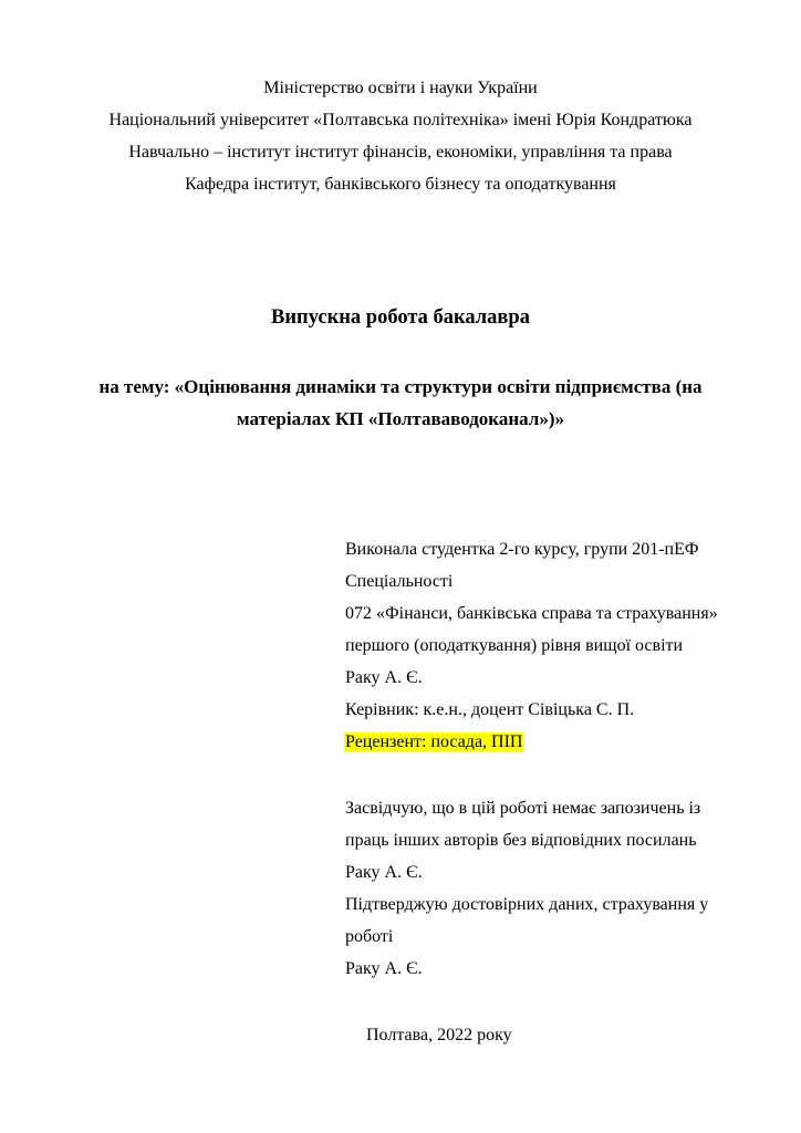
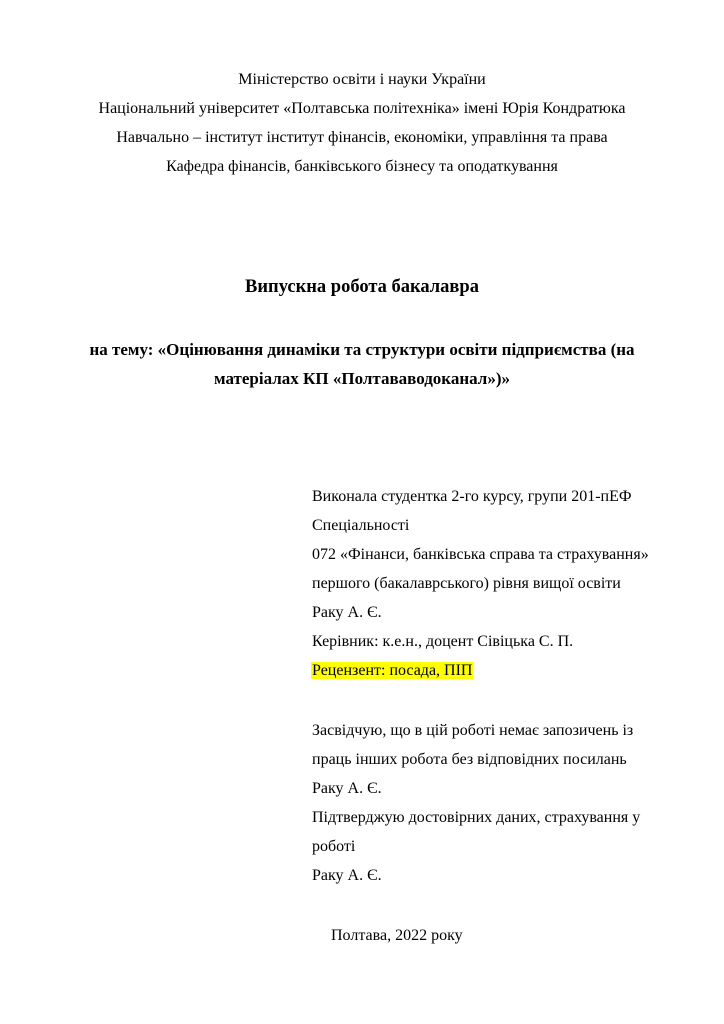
  Міністерство освіти і науки України
  Національний університет «Полтавська політехніка» імені Юрія Кондратюка
  Навчально – інститут інститут фінансів, економіки, управління та права
- Кафедра інститут, банківського бізнесу та оподаткування
+ Кафедра фінансів, банківського бізнесу та оподаткування
  Випускна робота бакалавра
  на тему: «Оцінювання динаміки та структури освіти підприємства (на
  матеріалах КП «Полтававодоканал»)»
  Виконала студентка 2-го курсу, групи 201-пЕФ
  Спеціальності
  072 «Фінанси, банківська справа та страхування»
- першого (оподаткування) рівня вищої освіти
+ першого (бакалаврського) рівня вищої освіти
  Раку А. Є.
  Керівник: к.е.н., доцент Сівіцька С. П.
  Рецензент: посада, ПІП
  Засвідчую, що в цій роботі немає запозичень із
- праць інших авторів без відповідних посилань
+ праць інших робота без відповідних посилань
  Раку А. Є.
  Підтверджую достовірних даних, страхування у
  роботі
  Раку А. Є.
  Полтава, 2022 року
